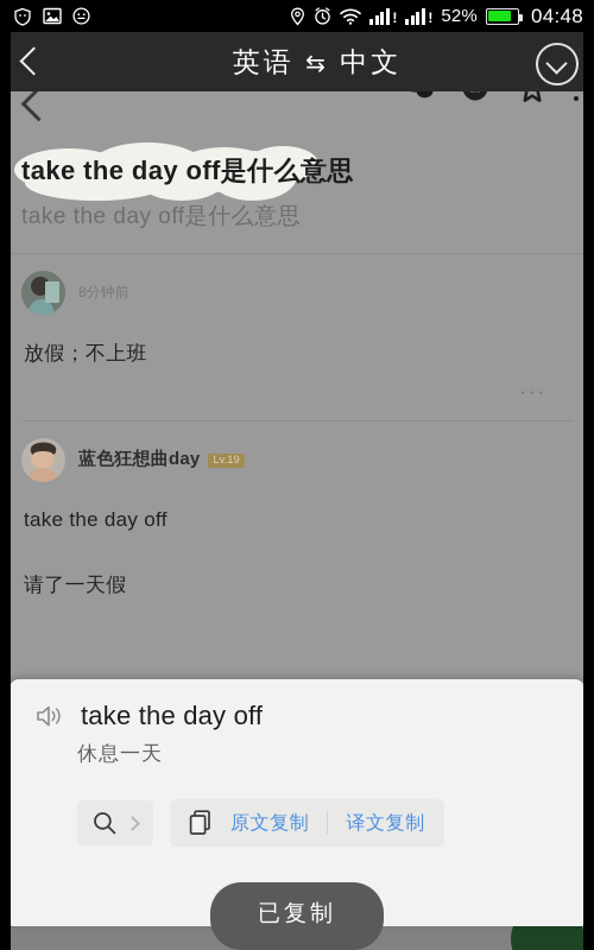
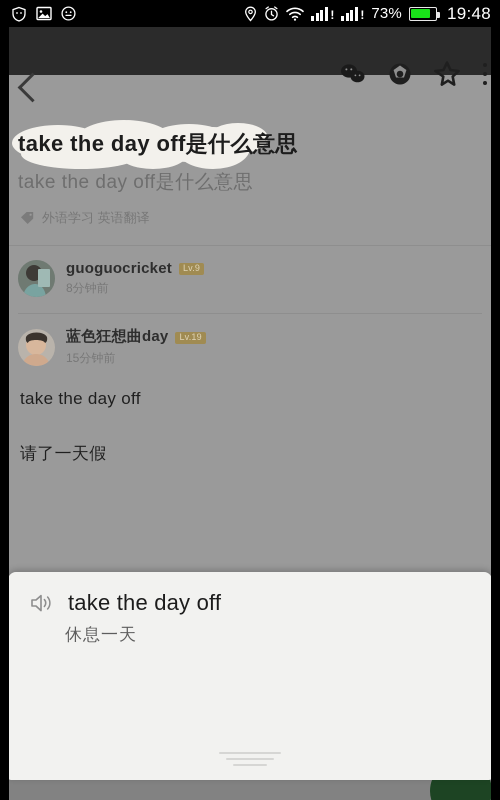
  !
  !
- 52%
+ 73%
- 04:48
+ 19:48
  take the day off是什么意思
  take the day off是什么意思
+ 外语学习 英语翻译
+ guoguocricket
+ Lv.9
  8分钟前
- 放假；不上班
- ···
  蓝色狂想曲day
  Lv.19
+ 15分钟前
  take the day off
  请了一天假
- 英语 ⇆ 中文
  take the day off
  休息一天
- 原文复制
- 译文复制
- 已复制
